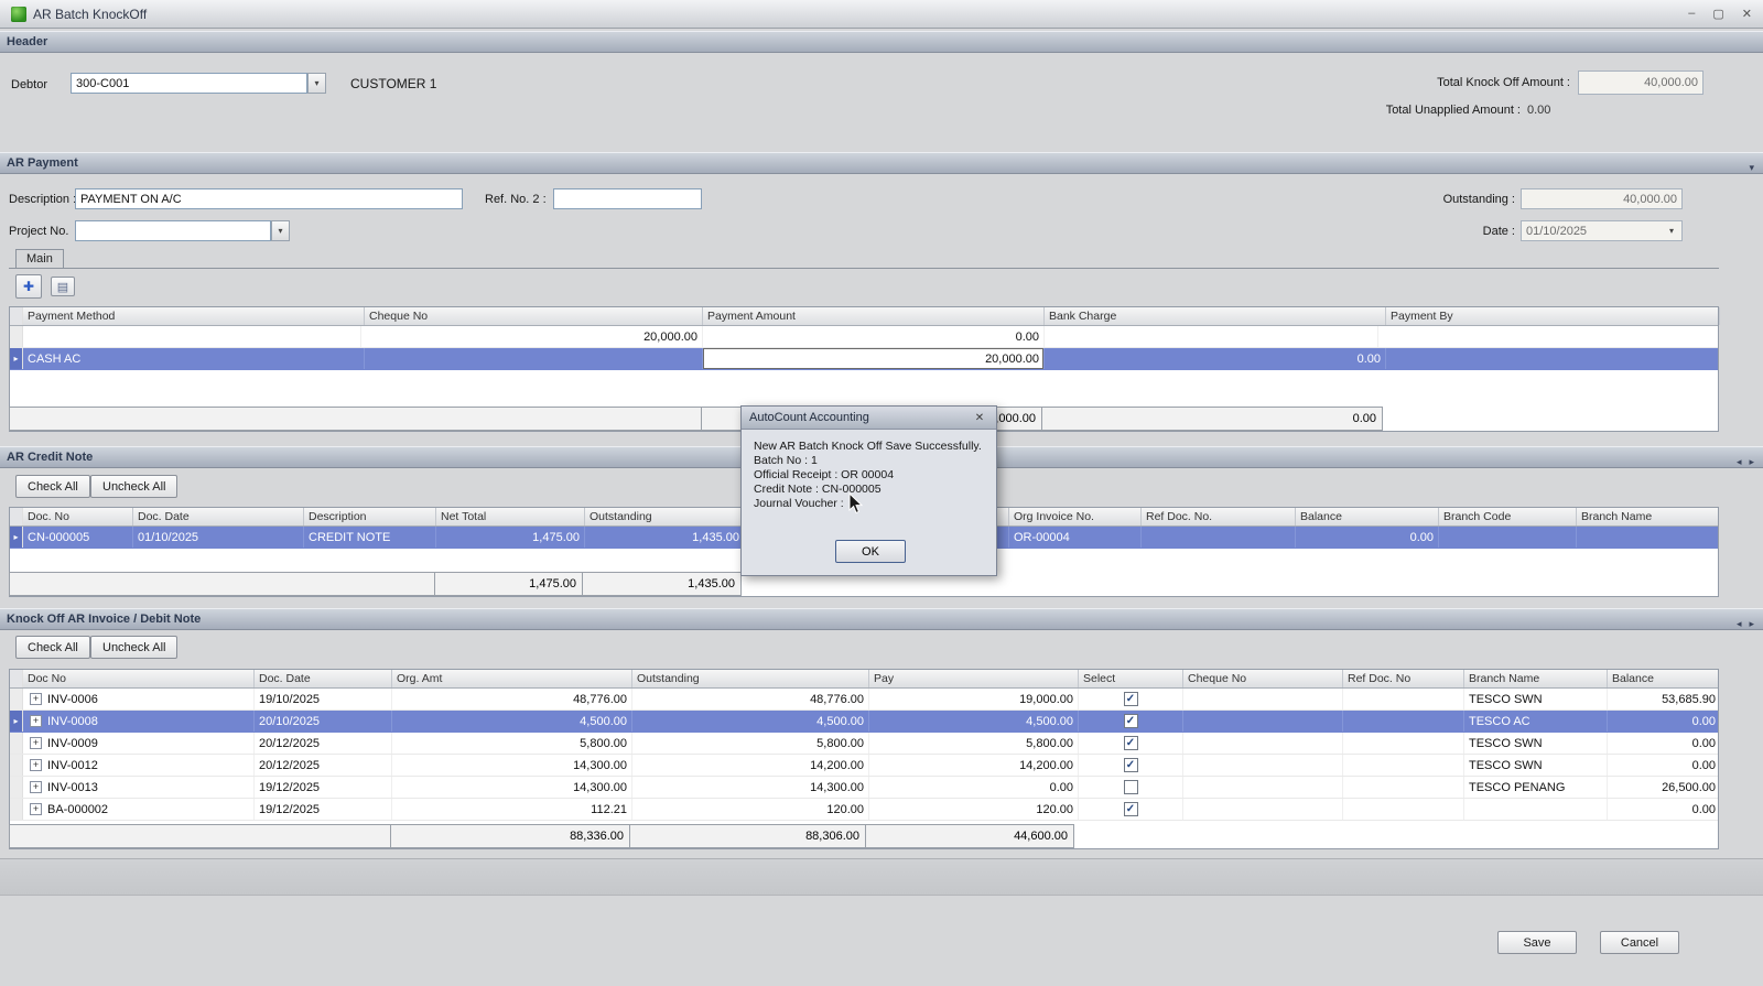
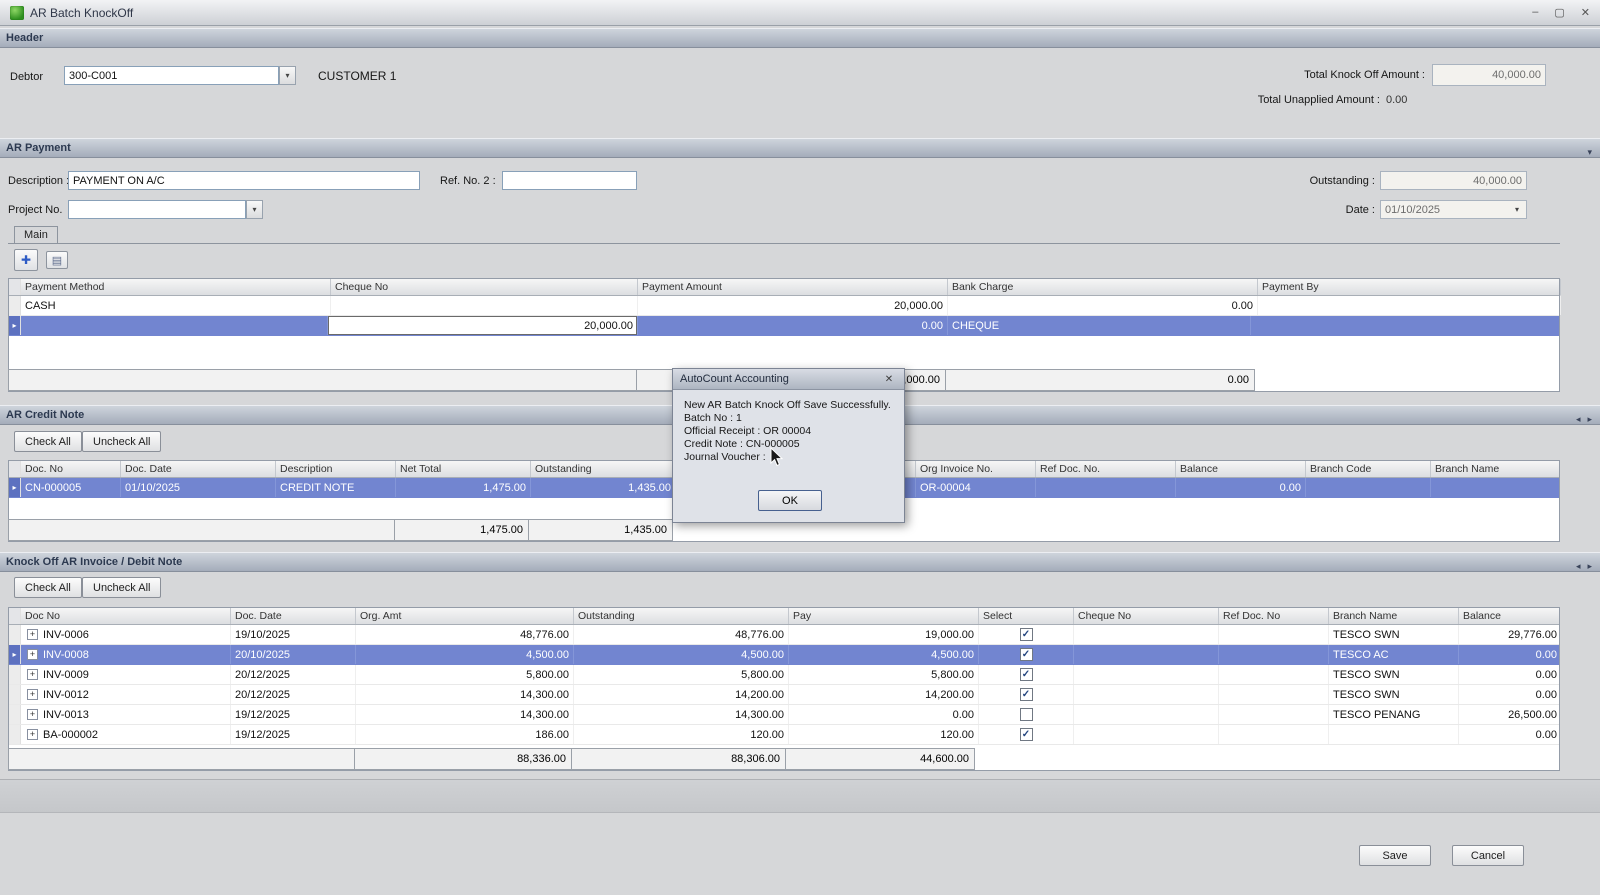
  AR Batch KnockOff
  –
  ▢
  ✕
  Header
  Debtor
  300-C001
  ▾
  CUSTOMER 1
  Total Knock Off Amount :
  40,000.00
  Total Unapplied Amount :
  0.00
  AR Payment
  ▾
  Description
  PAYMENT ON A/C
  Ref. No. 2 :
  Outstanding :
  40,000.00
  Project No.
  ▾
  Date :
  01/10/2025
  ▾
  Main
  ✚
  ▤
  Payment Method
  Cheque No
  Payment Amount
  Bank Charge
  Payment By
+ CASH
  20,000.00
  0.00
  ▸
- CASH AC
  20,000.00
  0.00
+ CHEQUE
  0.00
  AR Credit Note
  ◂
  ▸
  Check All
  Uncheck All
  Doc. No
  Doc. Date
  Description
  Net Total
  Outstanding
  Org Invoice No.
  Ref Doc. No.
  Balance
  Branch Code
  Branch Name
  ▸
  CN-000005
  01/10/2025
  CREDIT NOTE
  1,475.00
  1,435.00
  OR-00004
  0.00
  1,475.00
  1,435.00
  Knock Off AR Invoice / Debit Note
  ◂
  ▸
  Check All
  Uncheck All
  Doc No
  Doc. Date
  Org. Amt
  Outstanding
  Pay
  Select
  Cheque No
  Ref Doc. No
  Branch Name
  Balance
  +
  INV-0006
  19/10/2025
  48,776.00
  48,776.00
  19,000.00
  ✓
  TESCO SWN
- 53,685.90
+ 29,776.00
  ▸
  +
  INV-0008
  20/10/2025
  4,500.00
  4,500.00
  4,500.00
  ✓
  TESCO AC
  0.00
  +
  INV-0009
  20/12/2025
  5,800.00
  5,800.00
  5,800.00
  ✓
  TESCO SWN
  0.00
  +
  INV-0012
  20/12/2025
  14,300.00
  14,200.00
  14,200.00
  ✓
  TESCO SWN
  0.00
  +
  INV-0013
  19/12/2025
  14,300.00
  14,300.00
  0.00
  TESCO PENANG
  26,500.00
  +
  BA-000002
  19/12/2025
- 112.21
+ 186.00
  120.00
  120.00
  ✓
  0.00
  88,336.00
  88,306.00
  44,600.00
  Save
  Cancel
  AutoCount Accounting
  ✕
  New AR Batch Knock Off Save Successfully.
  Batch No : 1
  Official Receipt : OR 00004
  Credit Note : CN-000005
  Journal Voucher :
  OK
